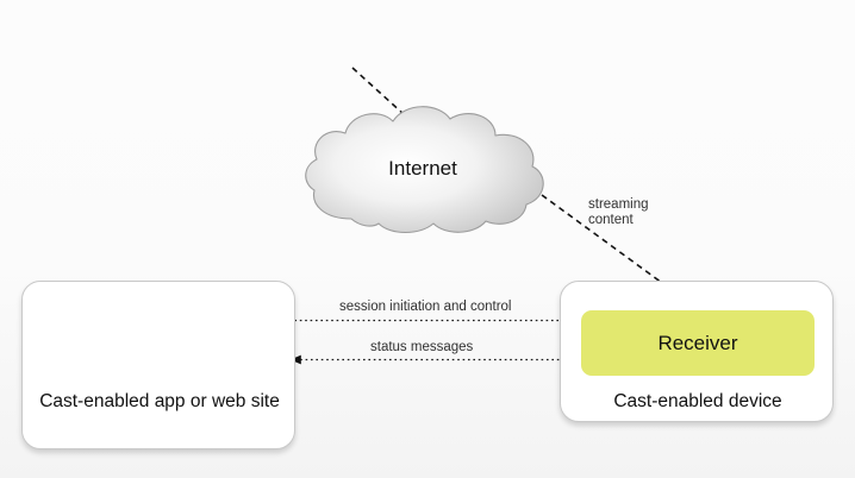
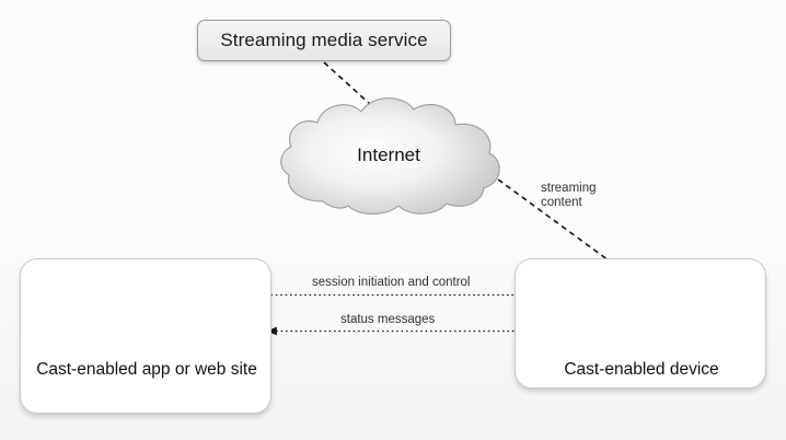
+ Streaming media service
  Internet
  Cast-enabled app or web site
- Receiver
  Cast-enabled device
  session initiation and control
  status messages
  streaming
  content
